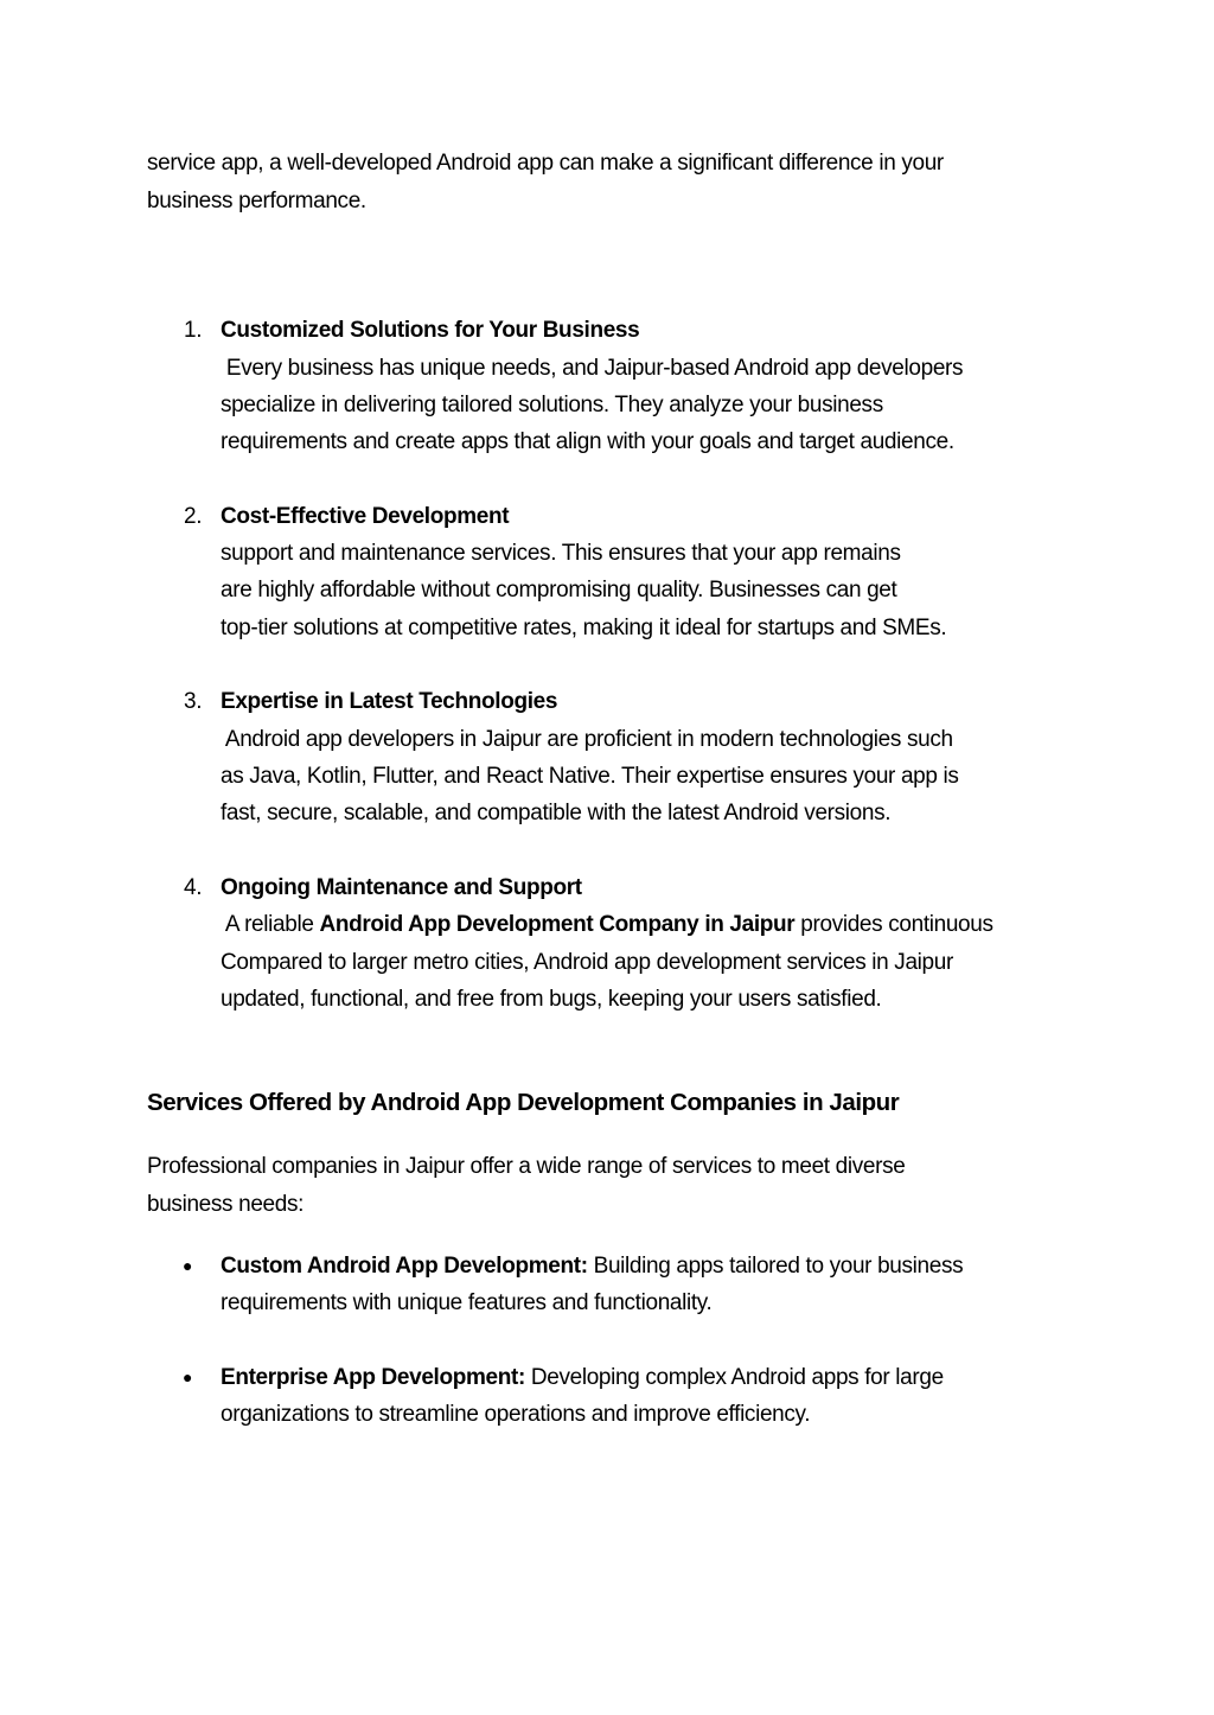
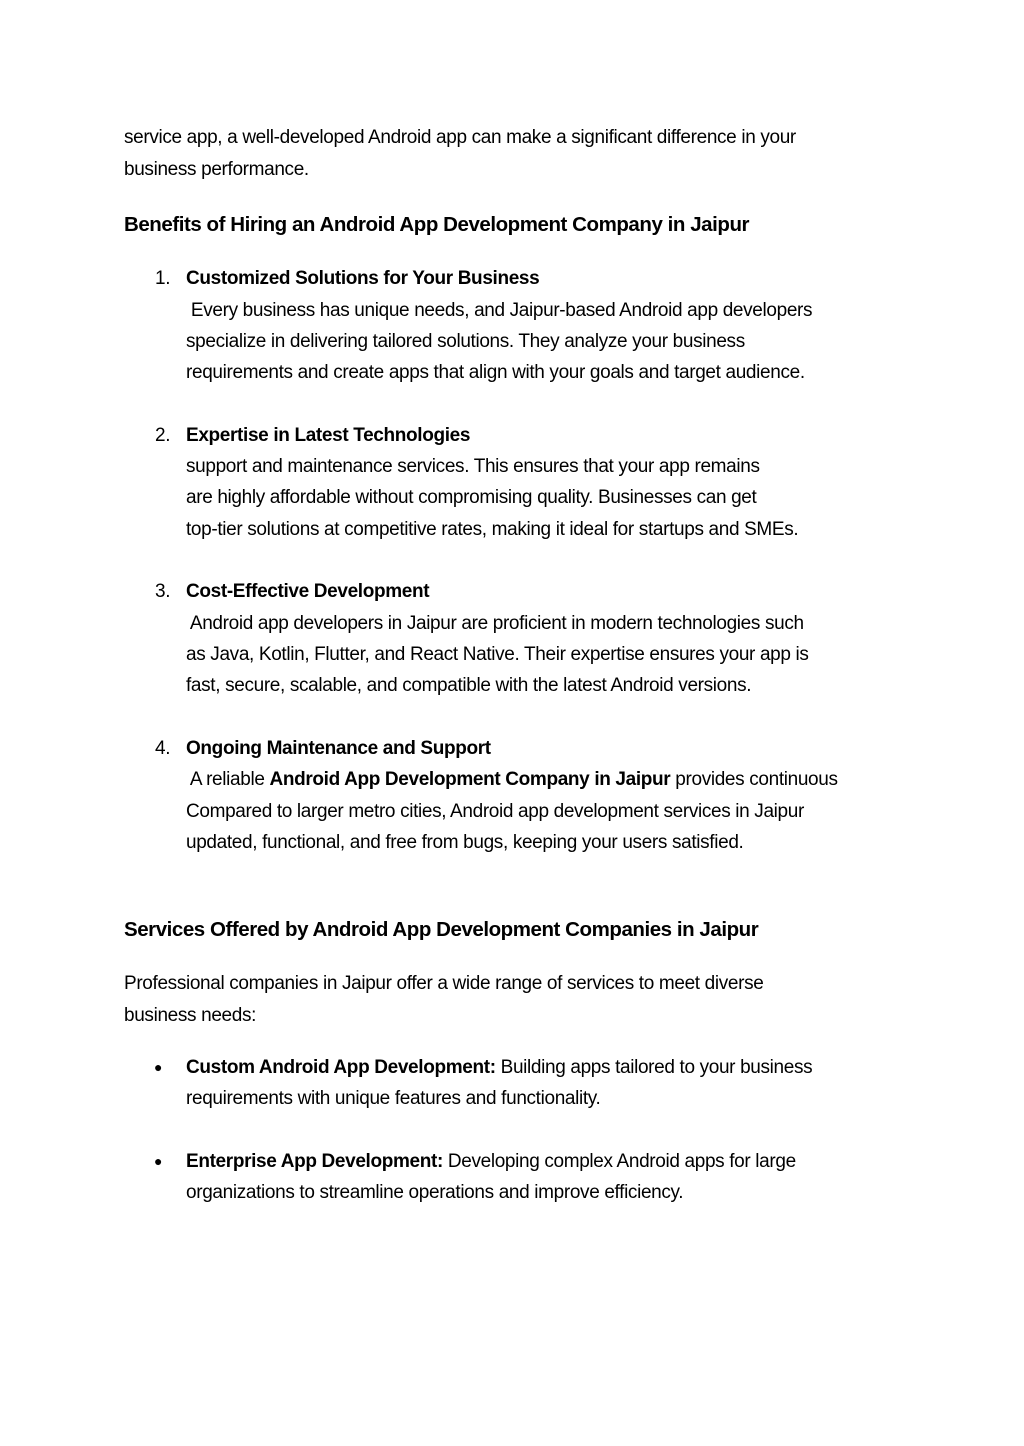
  service app, a well-developed Android app can make a significant difference in your
  business performance.
+ Benefits of Hiring an Android App Development Company in Jaipur
  1.
  Customized Solutions for Your Business
  Every business has unique needs, and Jaipur-based Android app developers
  specialize in delivering tailored solutions. They analyze your business
  requirements and create apps that align with your goals and target audience.
  2.
- Cost-Effective Development
+ Expertise in Latest Technologies
  support and maintenance services. This ensures that your app remains
  are highly affordable without compromising quality. Businesses can get
  top-tier solutions at competitive rates, making it ideal for startups and SMEs.
  3.
- Expertise in Latest Technologies
+ Cost-Effective Development
  Android app developers in Jaipur are proficient in modern technologies such
  as Java, Kotlin, Flutter, and React Native. Their expertise ensures your app is
  fast, secure, scalable, and compatible with the latest Android versions.
  4.
  Ongoing Maintenance and Support
  A reliable Android App Development Company in Jaipur provides continuous
  Compared to larger metro cities, Android app development services in Jaipur
  updated, functional, and free from bugs, keeping your users satisfied.
  Services Offered by Android App Development Companies in Jaipur
  Professional companies in Jaipur offer a wide range of services to meet diverse
  business needs:
  ●
  Custom Android App Development: Building apps tailored to your business
  requirements with unique features and functionality.
  ●
  Enterprise App Development: Developing complex Android apps for large
  organizations to streamline operations and improve efficiency.
